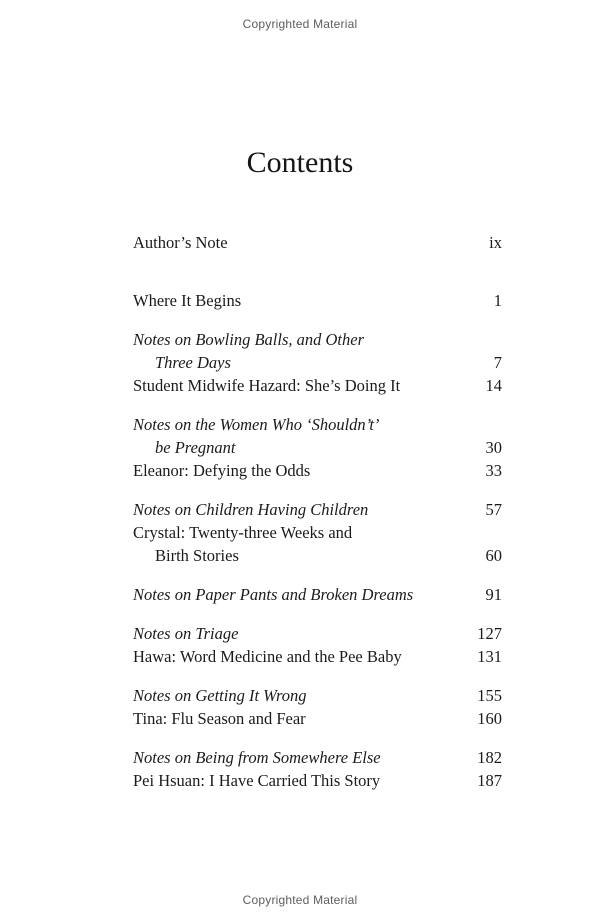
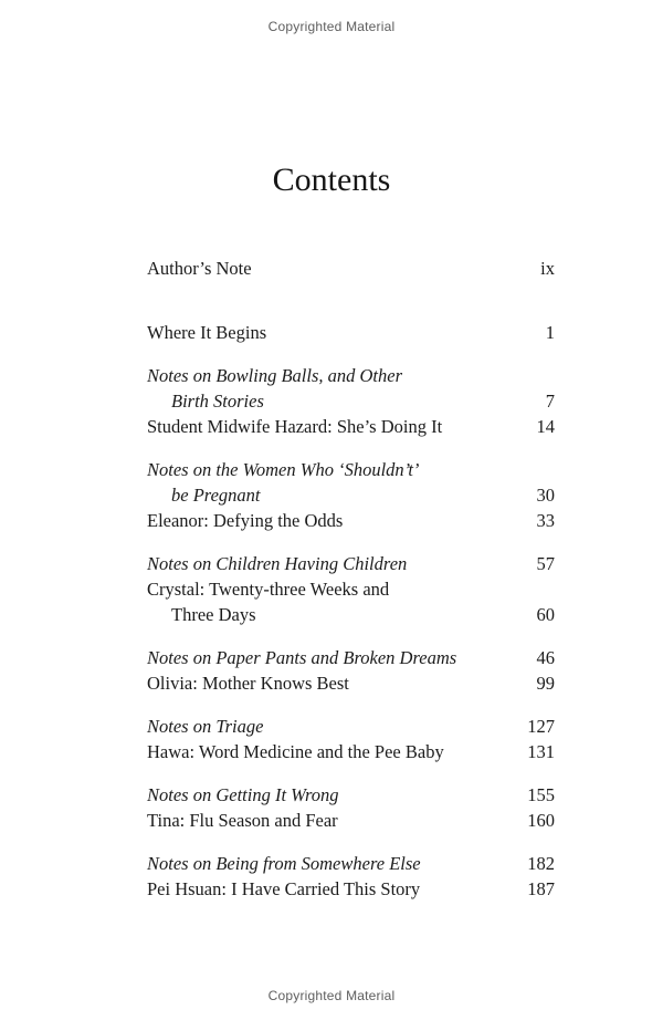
  Copyrighted Material
  Contents
  Author’s Note
  ix
  Where It Begins
  1
  Notes on Bowling Balls, and Other
- Three Days
+ Birth Stories
  7
  Student Midwife Hazard: She’s Doing It
  14
  Notes on the Women Who ‘Shouldn’t’
  be Pregnant
  30
  Eleanor: Defying the Odds
  33
  Notes on Children Having Children
  57
  Crystal: Twenty-three Weeks and
- Birth Stories
+ Three Days
  60
  Notes on Paper Pants and Broken Dreams
- 91
+ 46
+ Olivia: Mother Knows Best
+ 99
  Notes on Triage
  127
  Hawa: Word Medicine and the Pee Baby
  131
  Notes on Getting It Wrong
  155
  Tina: Flu Season and Fear
  160
  Notes on Being from Somewhere Else
  182
  Pei Hsuan: I Have Carried This Story
  187
  Copyrighted Material
